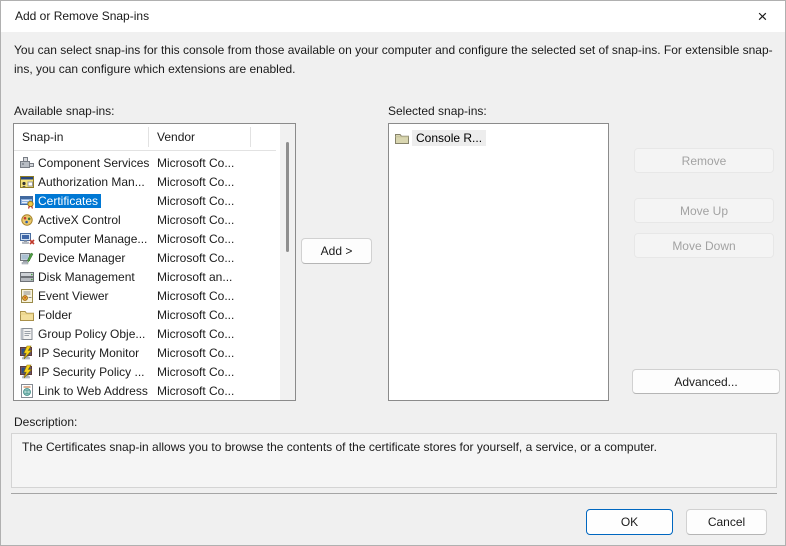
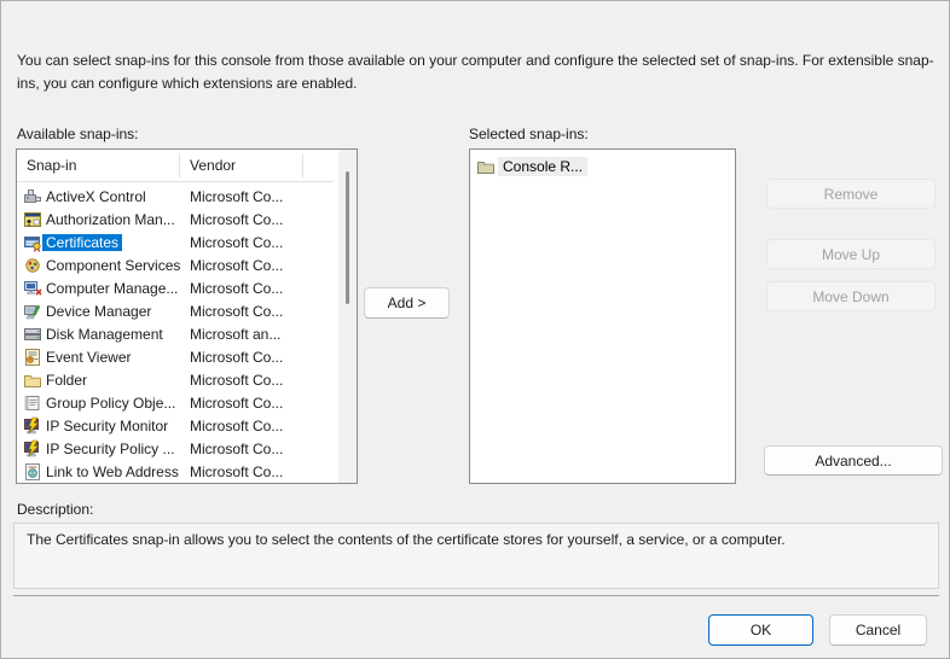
- Add or Remove Snap-ins
- ×
  You can select snap-ins for this console from those available on your computer and configure the selected set of snap-ins. For extensible snap-ins, you can configure which extensions are enabled.
  Available snap-ins:
  Selected snap-ins:
  Snap-in
  Vendor
- Component Services
+ ActiveX Control
  Microsoft Co...
  Authorization Man...
  Microsoft Co...
  Certificates
  Microsoft Co...
- ActiveX Control
+ Component Services
  Microsoft Co...
  Computer Manage...
  Microsoft Co...
  Device Manager
  Microsoft Co...
  Disk Management
  Microsoft an...
  Event Viewer
  Microsoft Co...
  Folder
  Microsoft Co...
  Group Policy Obje...
  Microsoft Co...
  IP Security Monitor
  Microsoft Co...
  IP Security Policy ...
  Microsoft Co...
  Link to Web Address
  Microsoft Co...
  Add >
  Console R...
  Remove
  Move Up
  Move Down
  Advanced...
  Description:
- The Certificates snap-in allows you to browse the contents of the certificate stores for yourself, a service, or a computer.
+ The Certificates snap-in allows you to select the contents of the certificate stores for yourself, a service, or a computer.
  OK
  Cancel
